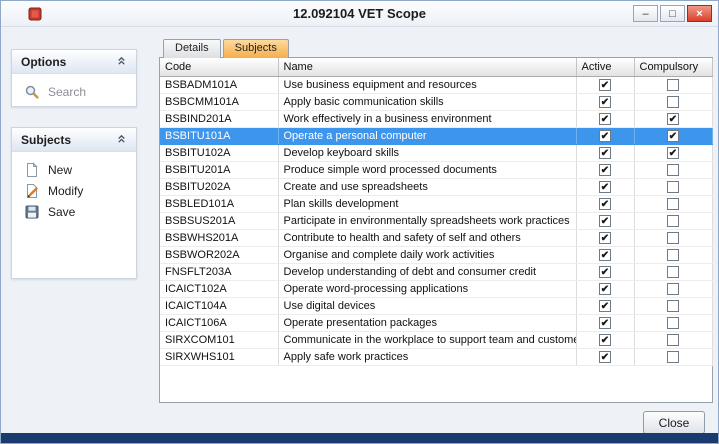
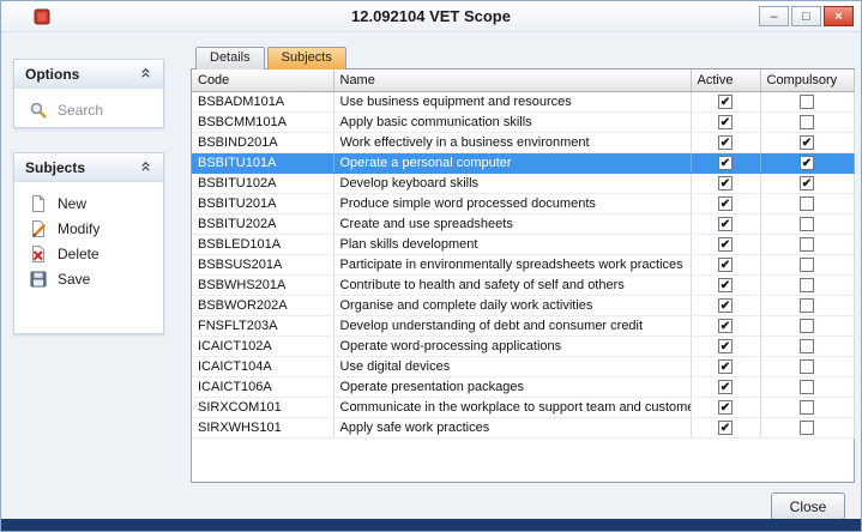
  12.092104 VET Scope
  –
  □
  ×
  Options
  Search
  Subjects
  New
  Modify
+ Delete
  Save
  Details
  Subjects
  Code	Name	Active	Compulsory
  BSBADM101A	Use business equipment and resources	✔
  BSBCMM101A	Apply basic communication skills	✔
  BSBIND201A	Work effectively in a business environment	✔	✔
  BSBITU101A	Operate a personal computer	✔	✔
  BSBITU102A	Develop keyboard skills	✔	✔
  BSBITU201A	Produce simple word processed documents	✔
  BSBITU202A	Create and use spreadsheets	✔
  BSBLED101A	Plan skills development	✔
  BSBSUS201A	Participate in environmentally spreadsheets work practices	✔
  BSBWHS201A	Contribute to health and safety of self and others	✔
  BSBWOR202A	Organise and complete daily work activities	✔
  FNSFLT203A	Develop understanding of debt and consumer credit	✔
  ICAICT102A	Operate word-processing applications	✔
  ICAICT104A	Use digital devices	✔
  ICAICT106A	Operate presentation packages	✔
  SIRXCOM101	Communicate in the workplace to support team and custom	✔
  SIRXWHS101	Apply safe work practices	✔
  Close
